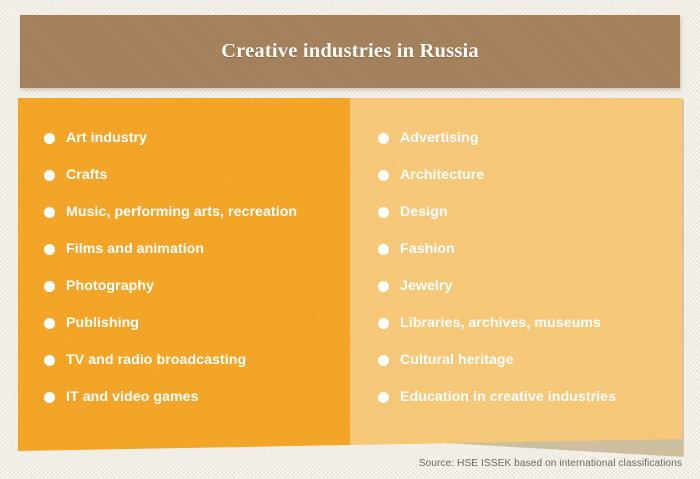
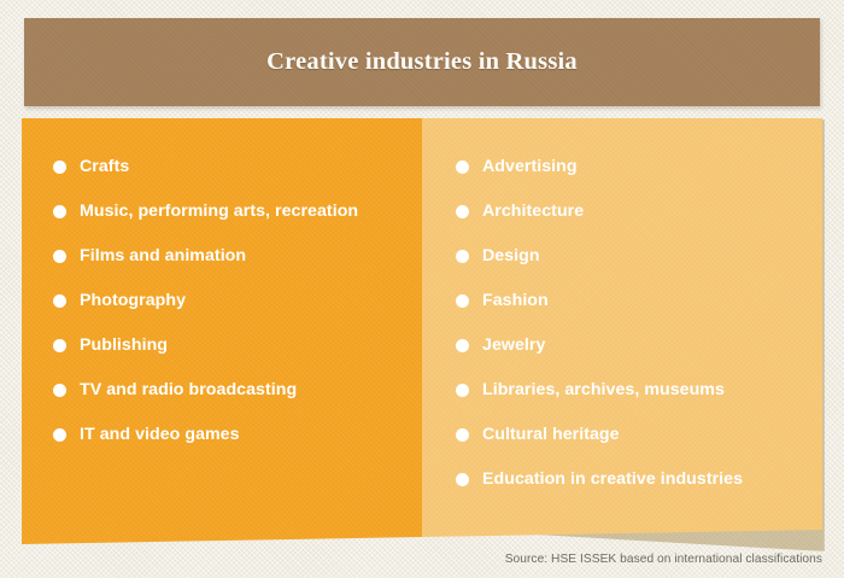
  Creative industries in Russia
- Art industry
  Crafts
  Music, performing arts, recreation
  Films and animation
  Photography
  Publishing
  TV and radio broadcasting
  IT and video games
  Advertising
  Architecture
  Design
  Fashion
  Jewelry
  Libraries, archives, museums
  Cultural heritage
  Education in creative industries
  Source: HSE ISSEK based on international classifications
